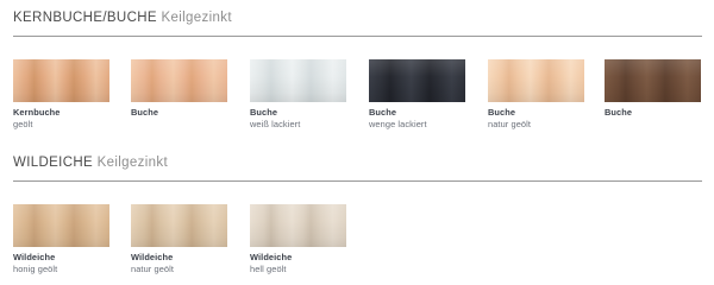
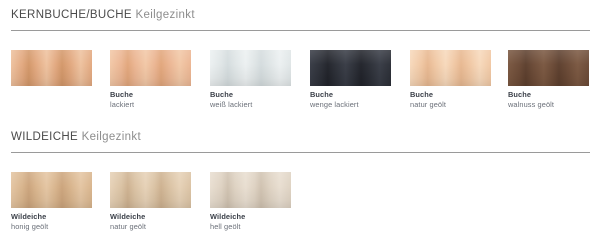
  KERNBUCHE/BUCHE Keilgezinkt
- Kernbuche
- geölt
  Buche
+ lackiert
  Buche
  weiß lackiert
  Buche
  wenge lackiert
  Buche
  natur geölt
  Buche
+ walnuss geölt
  WILDEICHE Keilgezinkt
  Wildeiche
  honig geölt
  Wildeiche
  natur geölt
  Wildeiche
  hell geölt
